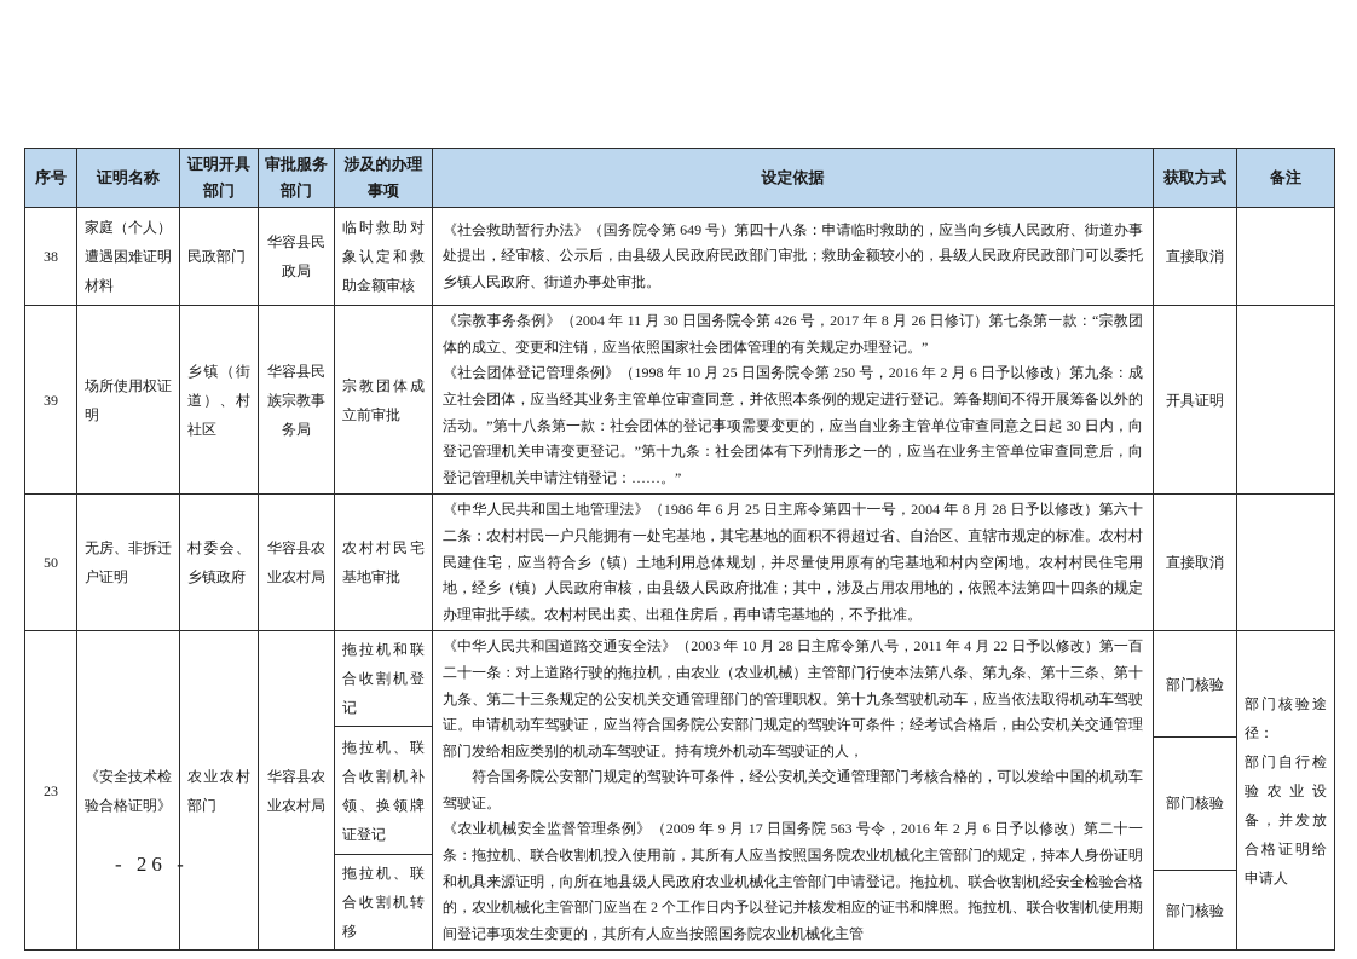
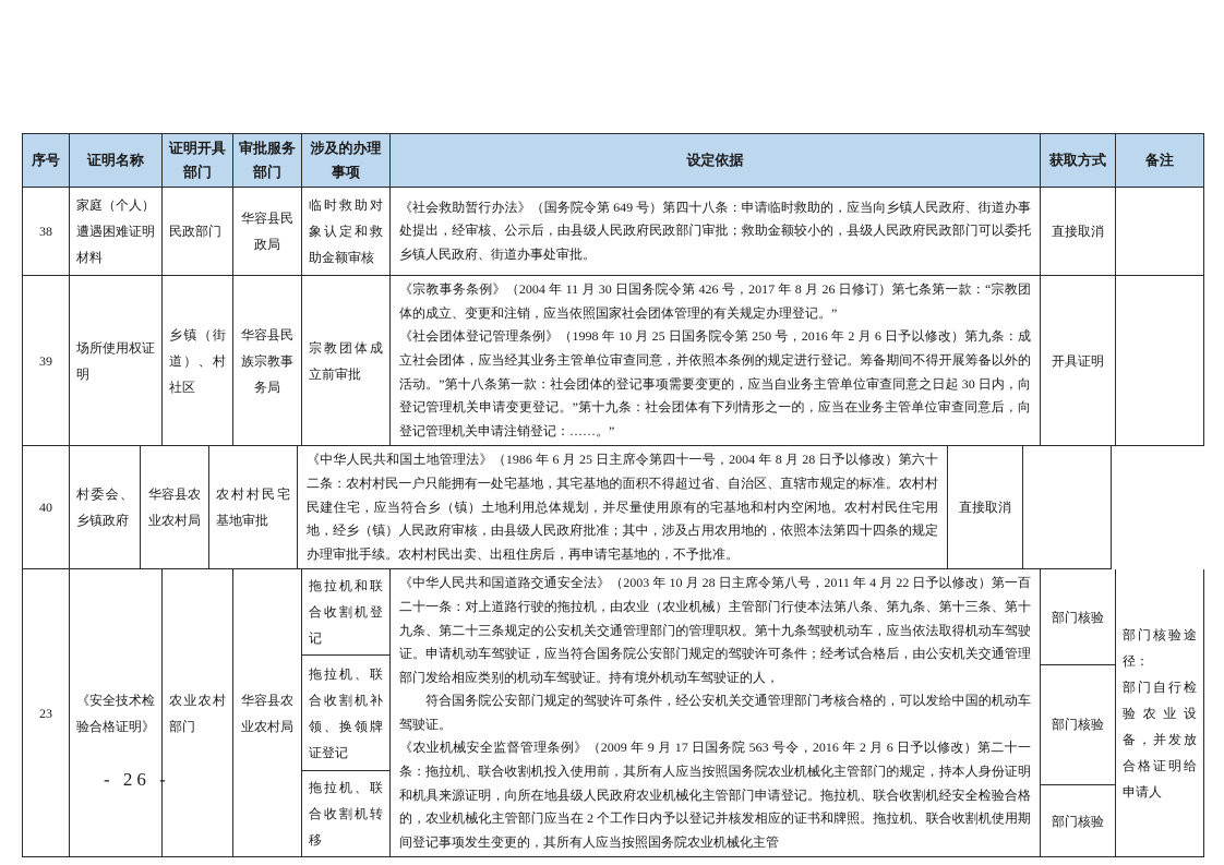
  序号
  证明名称
  证明开具部门
  审批服务部门
  涉及的办理事项
  设定依据
  获取方式
  备注
  38
  家庭（个人）遭遇困难证明材料
  民政部门
  华容县民政局
  临时救助对象认定和救助金额审核
  《社会救助暂行办法》（国务院令第 649 号）第四十八条：申请临时救助的，应当向乡镇人民政府、街道办事处提出，经审核、公示后，由县级人民政府民政部门审批；救助金额较小的，县级人民政府民政部门可以委托乡镇人民政府、街道办事处审批。
  直接取消
  39
  场所使用权证明
  乡镇（街道）、村社区
  华容县民族宗教事务局
  宗教团体成立前审批
  《宗教事务条例》（2004 年 11 月 30 日国务院令第 426 号，2017 年 8 月 26 日修订）第七条第一款：“宗教团体的成立、变更和注销，应当依照国家社会团体管理的有关规定办理登记。”
  《社会团体登记管理条例》（1998 年 10 月 25 日国务院令第 250 号，2016 年 2 月 6 日予以修改）第九条：成立社会团体，应当经其业务主管单位审查同意，并依照本条例的规定进行登记。筹备期间不得开展筹备以外的活动。”第十八条第一款：社会团体的登记事项需要变更的，应当自业务主管单位审查同意之日起 30 日内，向登记管理机关申请变更登记。”第十九条：社会团体有下列情形之一的，应当在业务主管单位审查同意后，向登记管理机关申请注销登记：……。”
  开具证明
- 50
+ 40
- 无房、非拆迁户证明
  村委会、乡镇政府
  华容县农业农村局
  农村村民宅基地审批
  《中华人民共和国土地管理法》（1986 年 6 月 25 日主席令第四十一号，2004 年 8 月 28 日予以修改）第六十二条：农村村民一户只能拥有一处宅基地，其宅基地的面积不得超过省、自治区、直辖市规定的标准。农村村民建住宅，应当符合乡（镇）土地利用总体规划，并尽量使用原有的宅基地和村内空闲地。农村村民住宅用地，经乡（镇）人民政府审核，由县级人民政府批准；其中，涉及占用农用地的，依照本法第四十四条的规定办理审批手续。农村村民出卖、出租住房后，再申请宅基地的，不予批准。
  直接取消
  23
  《安全技术检验合格证明》
  农业农村部门
  华容县农业农村局
  拖拉机和联合收割机登记
  拖拉机、联合收割机补领、换领牌证登记
  拖拉机、联合收割机转移
  《中华人民共和国道路交通安全法》（2003 年 10 月 28 日主席令第八号，2011 年 4 月 22 日予以修改）第一百二十一条：对上道路行驶的拖拉机，由农业（农业机械）主管部门行使本法第八条、第九条、第十三条、第十九条、第二十三条规定的公安机关交通管理部门的管理职权。第十九条驾驶机动车，应当依法取得机动车驾驶证。申请机动车驾驶证，应当符合国务院公安部门规定的驾驶许可条件；经考试合格后，由公安机关交通管理部门发给相应类别的机动车驾驶证。持有境外机动车驾驶证的人，
  符合国务院公安部门规定的驾驶许可条件，经公安机关交通管理部门考核合格的，可以发给中国的机动车驾驶证。
  《农业机械安全监督管理条例》（2009 年 9 月 17 日国务院 563 号令，2016 年 2 月 6 日予以修改）第二十一条：拖拉机、联合收割机投入使用前，其所有人应当按照国务院农业机械化主管部门的规定，持本人身份证明和机具来源证明，向所在地县级人民政府农业机械化主管部门申请登记。拖拉机、联合收割机经安全检验合格的，农业机械化主管部门应当在 2 个工作日内予以登记并核发相应的证书和牌照。拖拉机、联合收割机使用期间登记事项发生变更的，其所有人应当按照国务院农业机械化主管
  部门核验
  部门核验
  部门核验
  部门核验途径：
  部门自行检验农业设备，并发放合格证明给申请人
  - 26 -
